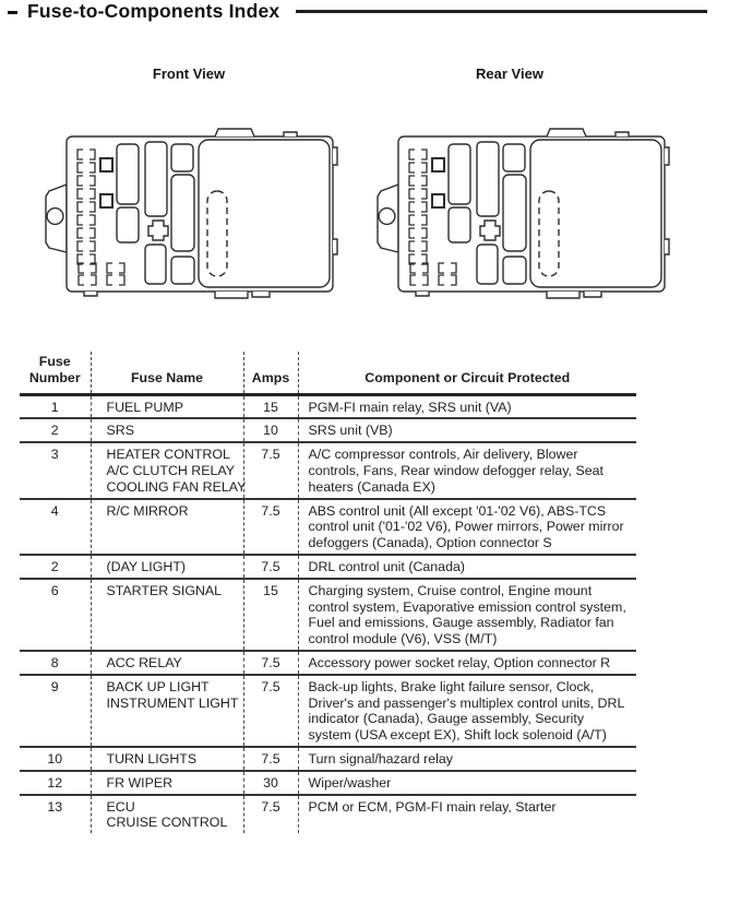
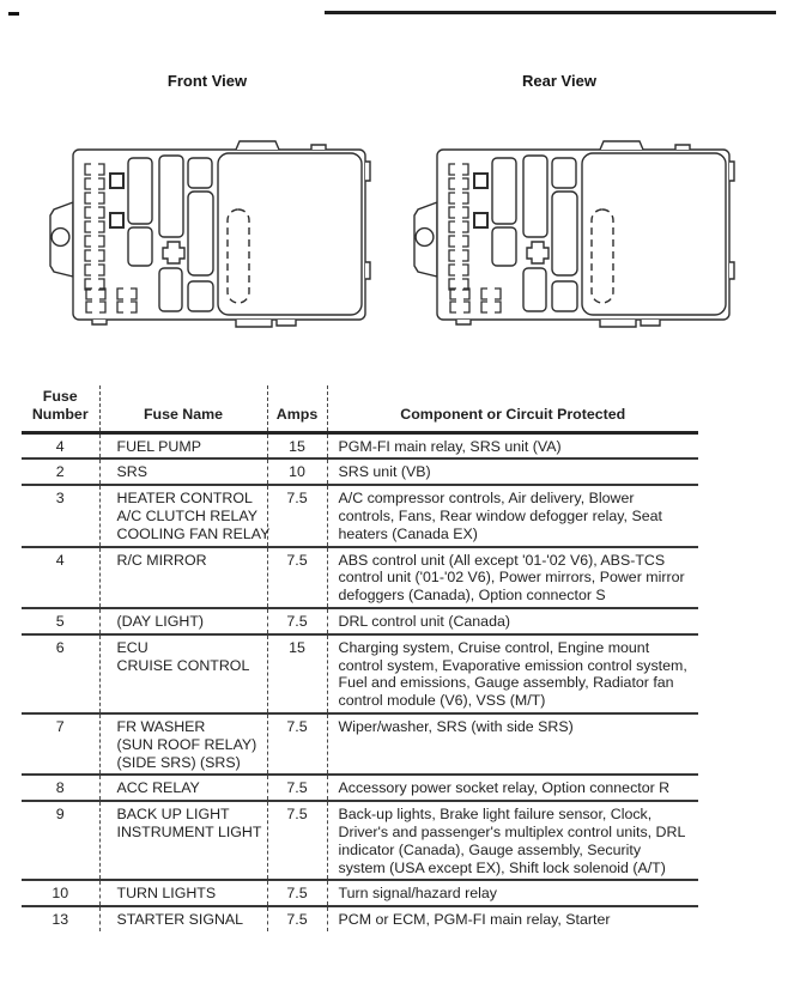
- Fuse-to-Components Index
  Front View
  Rear View
  Fuse Number	Fuse Name	Amps	Component or Circuit Protected
- 1	FUEL PUMP	15	PGM-FI main relay, SRS unit (VA)
+ 4	FUEL PUMP	15	PGM-FI main relay, SRS unit (VA)
  2	SRS	10	SRS unit (VB)
  3	HEATER CONTROL A/C CLUTCH RELAY COOLING FAN RELAY	7.5	A/C compressor controls, Air delivery, Blower controls, Fans, Rear window defogger relay, Seat heaters (Canada EX)
  4	R/C MIRROR	7.5	ABS control unit (All except '01-'02 V6), ABS-TCS control unit ('01-'02 V6), Power mirrors, Power mirror defoggers (Canada), Option connector S
- 2	(DAY LIGHT)	7.5	DRL control unit (Canada)
+ 5	(DAY LIGHT)	7.5	DRL control unit (Canada)
- 6	STARTER SIGNAL	15	Charging system, Cruise control, Engine mount control system, Evaporative emission control system, Fuel and emissions, Gauge assembly, Radiator fan control module (V6), VSS (M/T)
+ 6	ECU CRUISE CONTROL	15	Charging system, Cruise control, Engine mount control system, Evaporative emission control system, Fuel and emissions, Gauge assembly, Radiator fan control module (V6), VSS (M/T)
+ 7	FR WASHER (SUN ROOF RELAY) (SIDE SRS) (SRS)	7.5	Wiper/washer, SRS (with side SRS)
  8	ACC RELAY	7.5	Accessory power socket relay, Option connector R
  9	BACK UP LIGHT INSTRUMENT LIGHT	7.5	Back-up lights, Brake light failure sensor, Clock, Driver's and passenger's multiplex control units, DRL indicator (Canada), Gauge assembly, Security system (USA except EX), Shift lock solenoid (A/T)
  10	TURN LIGHTS	7.5	Turn signal/hazard relay
- 12	FR WIPER	30	Wiper/washer
- 13	ECU CRUISE CONTROL	7.5	PCM or ECM, PGM-FI main relay, Starter
+ 13	STARTER SIGNAL	7.5	PCM or ECM, PGM-FI main relay, Starter
